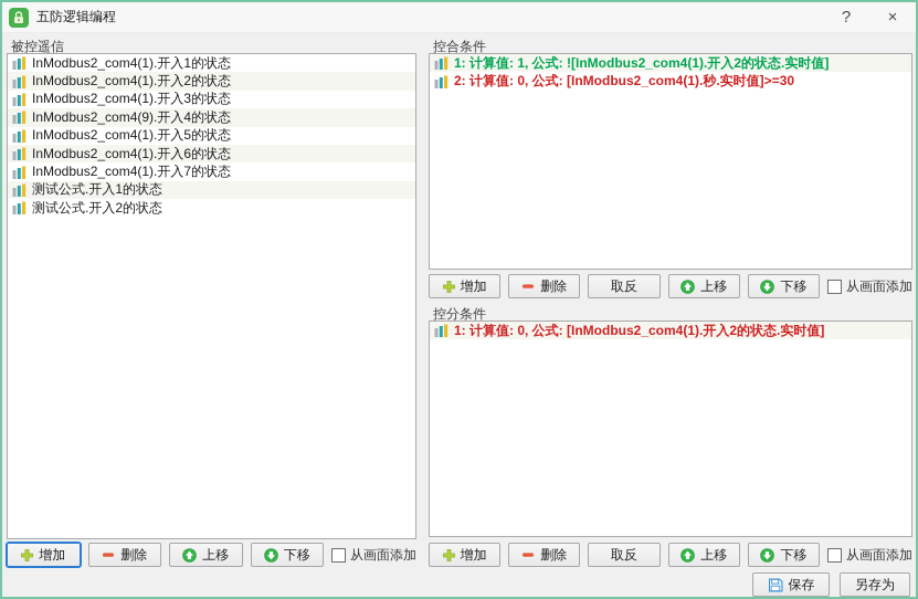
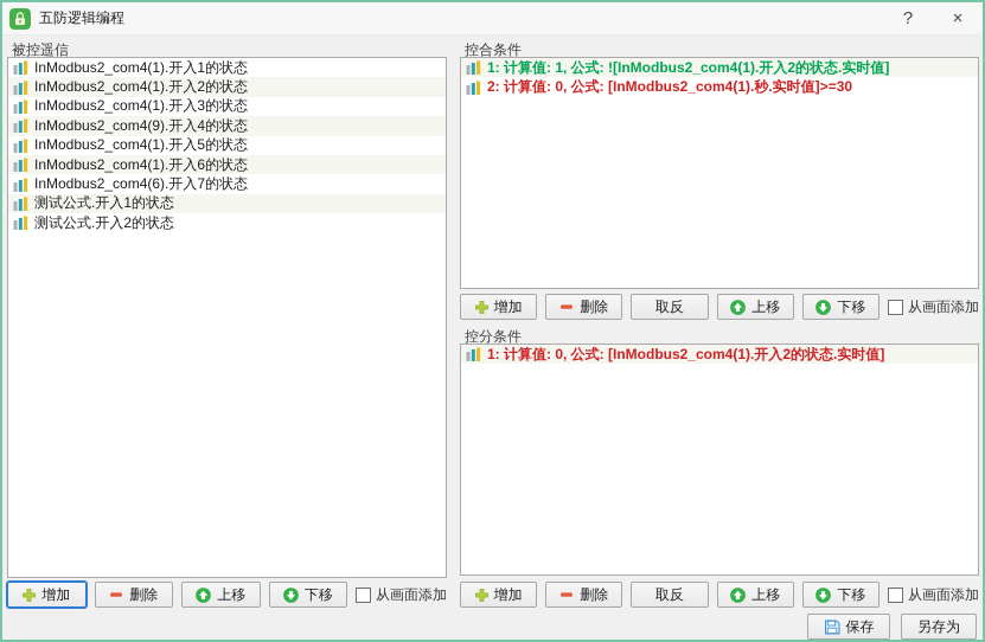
  五防逻辑编程
  ?
  ×
  被控遥信
  InModbus2_com4(1).开入1的状态
  InModbus2_com4(1).开入2的状态
  InModbus2_com4(1).开入3的状态
  InModbus2_com4(9).开入4的状态
  InModbus2_com4(1).开入5的状态
  InModbus2_com4(1).开入6的状态
- InModbus2_com4(1).开入7的状态
+ InModbus2_com4(6).开入7的状态
  测试公式.开入1的状态
  测试公式.开入2的状态
  增加
  删除
  上移
  下移
  从画面添加
  控合条件
  1: 计算值: 1, 公式: ![InModbus2_com4(1).开入2的状态.实时值]
  2: 计算值: 0, 公式: [InModbus2_com4(1).秒.实时值]>=30
  增加
  删除
  取反
  上移
  下移
  从画面添加
  控分条件
  1: 计算值: 0, 公式: [InModbus2_com4(1).开入2的状态.实时值]
  增加
  删除
  取反
  上移
  下移
  从画面添加
  保存
  另存为
